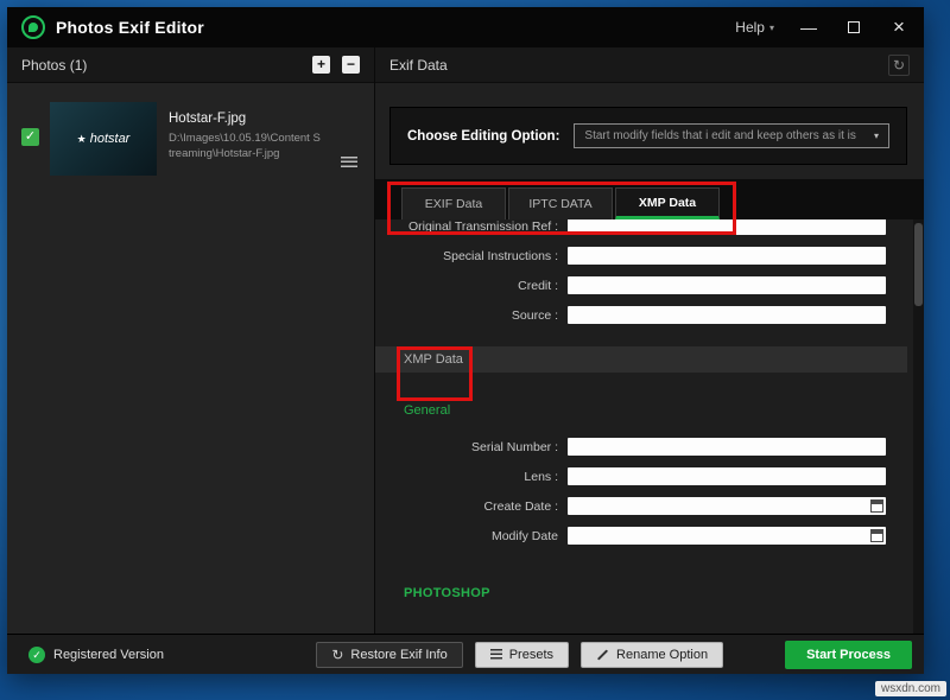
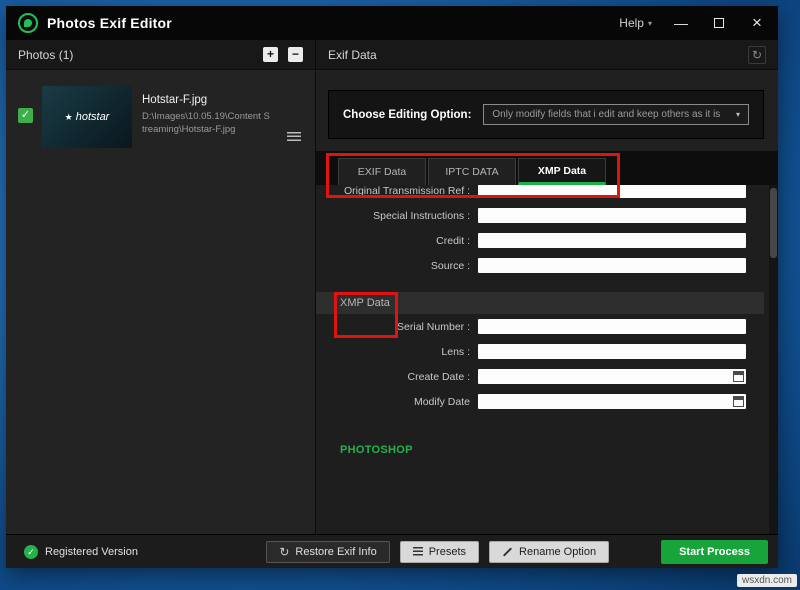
  Photos Exif Editor
  Help
  ▾
  —
  ×
  Photos (1)
  +
  −
  ✓
  ★
  hotstar
  Hotstar-F.jpg
  D:\Images\10.05.19\Content Streaming\Hotstar-F.jpg
  Exif Data
  ↻
  Choose Editing Option:
- Start modify fields that i edit and keep others as it is
+ Only modify fields that i edit and keep others as it is
  ▾
  EXIF Data
  IPTC DATA
  XMP Data
  Original Transmission Ref :
  Special Instructions :
  Credit :
  Source :
  XMP Data
- General
  Serial Number :
  Lens :
  Create Date :
  Modify Date
  PHOTOSHOP
  ✓
  Registered Version
  ↻
  Restore Exif Info
  Presets
  Rename Option
  Start Process
  wsxdn.com
